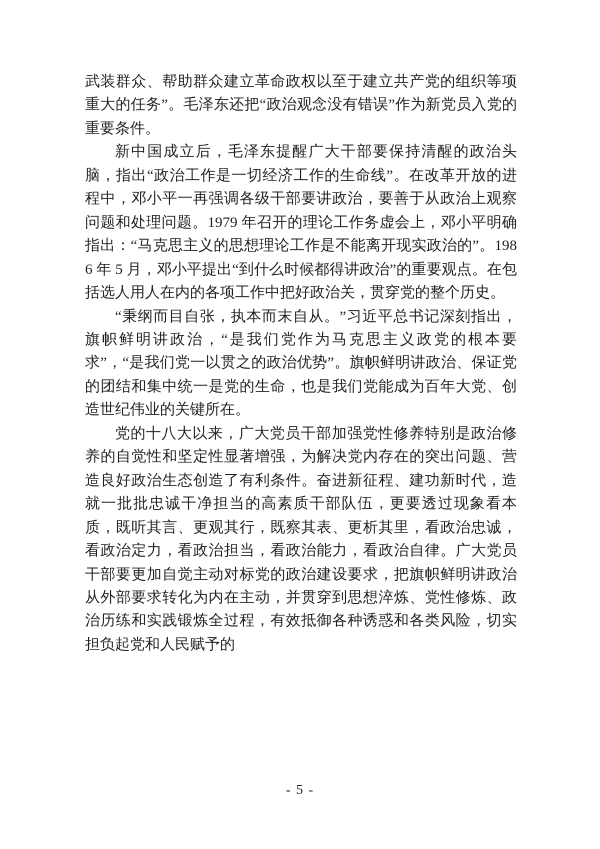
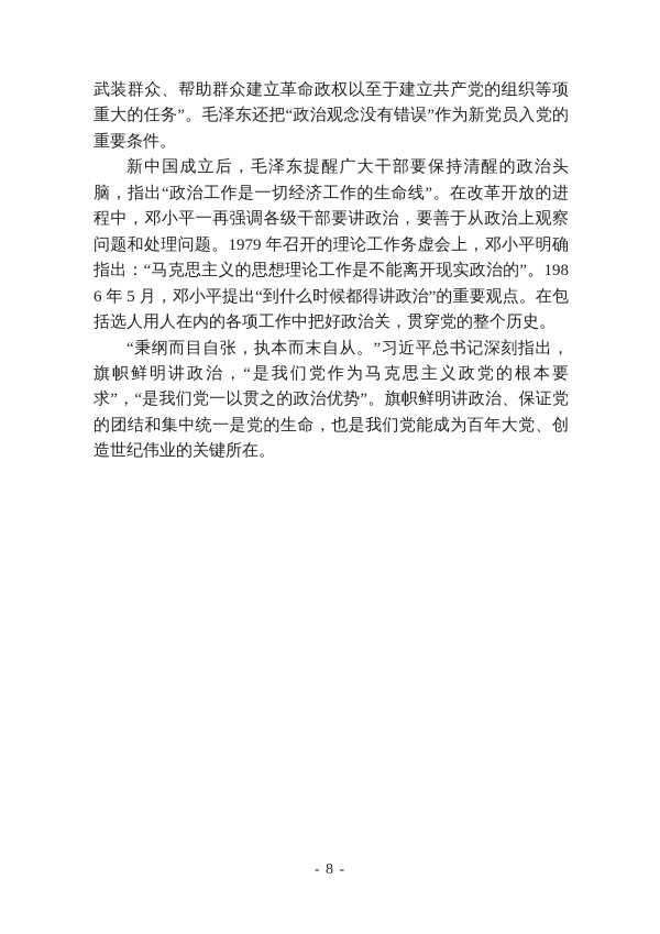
  武装群众、帮助群众建立革命政权以至于建立共产党的组织等项重大的任务”。毛泽东还把“政治观念没有错误”作为新党员入党的重要条件。
  新中国成立后，毛泽东提醒广大干部要保持清醒的政治头脑，指出“政治工作是一切经济工作的生命线”。在改革开放的进程中，邓小平一再强调各级干部要讲政治，要善于从政治上观察问题和处理问题。1979 年召开的理论工作务虚会上，邓小平明确指出：“马克思主义的思想理论工作是不能离开现实政治的”。1986 年 5 月，邓小平提出“到什么时候都得讲政治”的重要观点。在包括选人用人在内的各项工作中把好政治关，贯穿党的整个历史。
  “秉纲而目自张，执本而末自从。”习近平总书记深刻指出，旗帜鲜明讲政治，“是我们党作为马克思主义政党的根本要求”，“是我们党一以贯之的政治优势”。旗帜鲜明讲政治、保证党的团结和集中统一是党的生命，也是我们党能成为百年大党、创造世纪伟业的关键所在。
- 党的十八大以来，广大党员干部加强党性修养特别是政治修养的自觉性和坚定性显著增强，为解决党内存在的突出问题、营造良好政治生态创造了有利条件。奋进新征程、建功新时代，造就一批批忠诚干净担当的高素质干部队伍，更要透过现象看本质，既听其言、更观其行，既察其表、更析其里，看政治忠诚，看政治定力，看政治担当，看政治能力，看政治自律。广大党员干部要更加自觉主动对标党的政治建设要求，把旗帜鲜明讲政治从外部要求转化为内在主动，并贯穿到思想淬炼、党性修炼、政治历练和实践锻炼全过程，有效抵御各种诱惑和各类风险，切实担负起党和人民赋予的
- - 5 -
+ - 8 -
